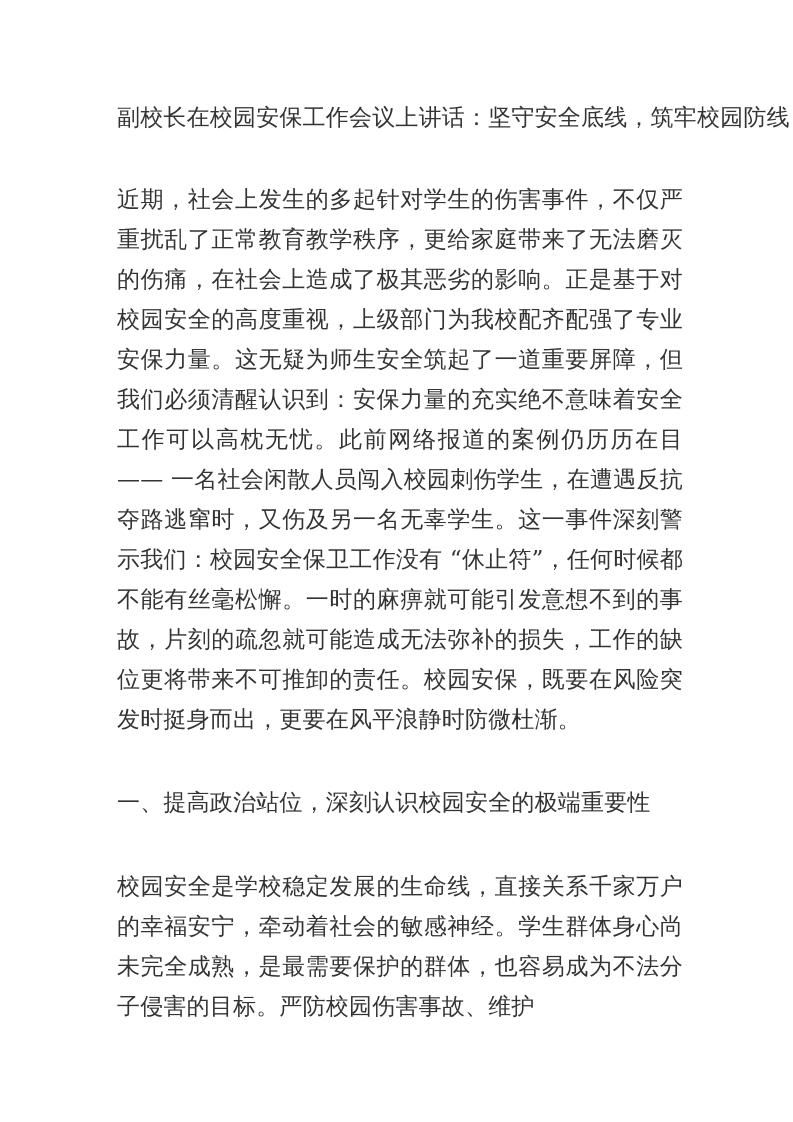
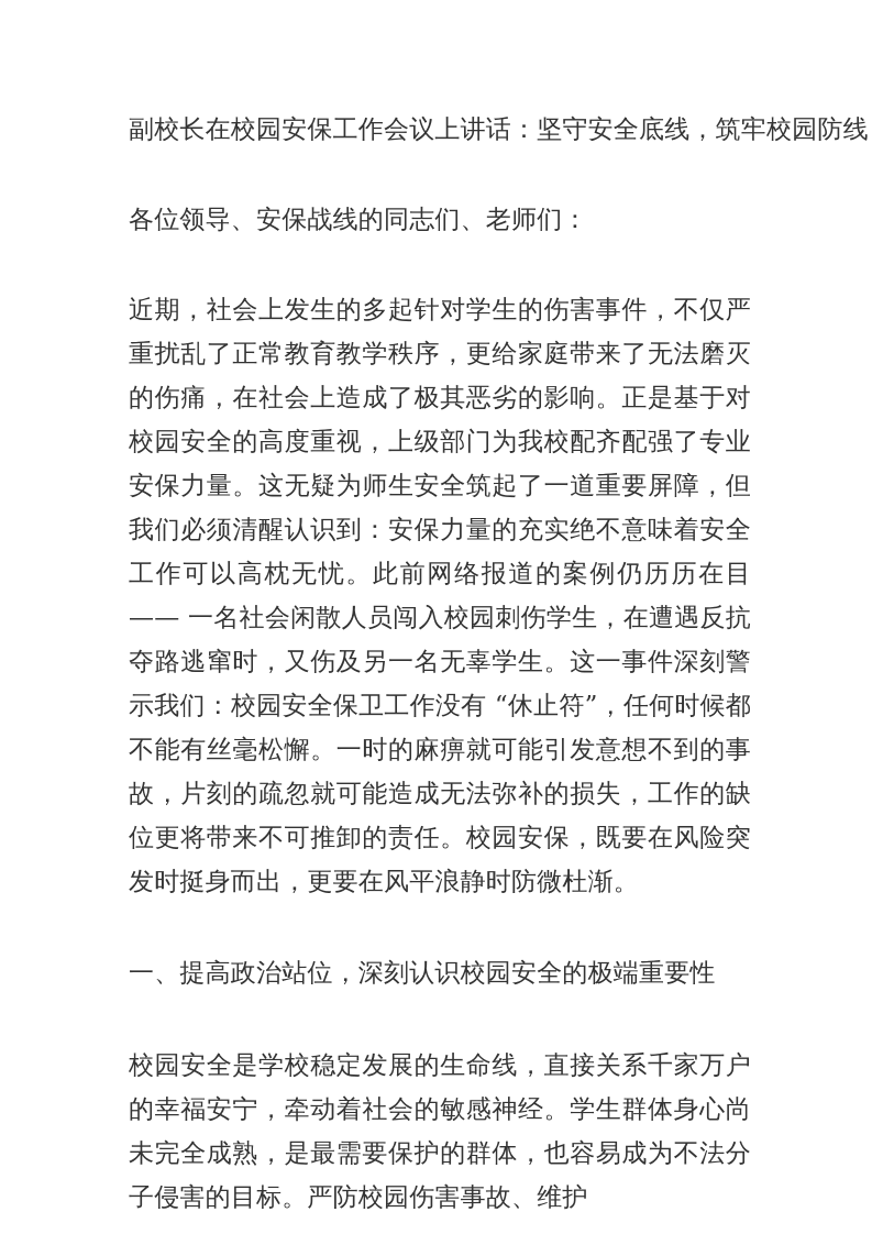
  副校长在校园安保工作会议上讲话：坚守安全底线，筑牢校园防线
+ 各位领导、安保战线的同志们、老师们：
  近期，社会上发生的多起针对学生的伤害事件，不仅严重扰乱了正常教育教学秩序，更给家庭带来了无法磨灭的伤痛，在社会上造成了极其恶劣的影响。正是基于对校园安全的高度重视，上级部门为我校配齐配强了专业安保力量。这无疑为师生安全筑起了一道重要屏障，但我们必须清醒认识到：安保力量的充实绝不意味着安全工作可以高枕无忧。此前网络报道的案例仍历历在目 —— 一名社会闲散人员闯入校园刺伤学生，在遭遇反抗夺路逃窜时，又伤及另一名无辜学生。这一事件深刻警示我们：校园安全保卫工作没有 “休止符”，任何时候都不能有丝毫松懈。一时的麻痹就可能引发意想不到的事故，片刻的疏忽就可能造成无法弥补的损失，工作的缺位更将带来不可推卸的责任。校园安保，既要在风险突发时挺身而出，更要在风平浪静时防微杜渐。
  一、提高政治站位，深刻认识校园安全的极端重要性
  校园安全是学校稳定发展的生命线，直接关系千家万户的幸福安宁，牵动着社会的敏感神经。学生群体身心尚未完全成熟，是最需要保护的群体，也容易成为不法分子侵害的目标。严防校园伤害事故、维护
